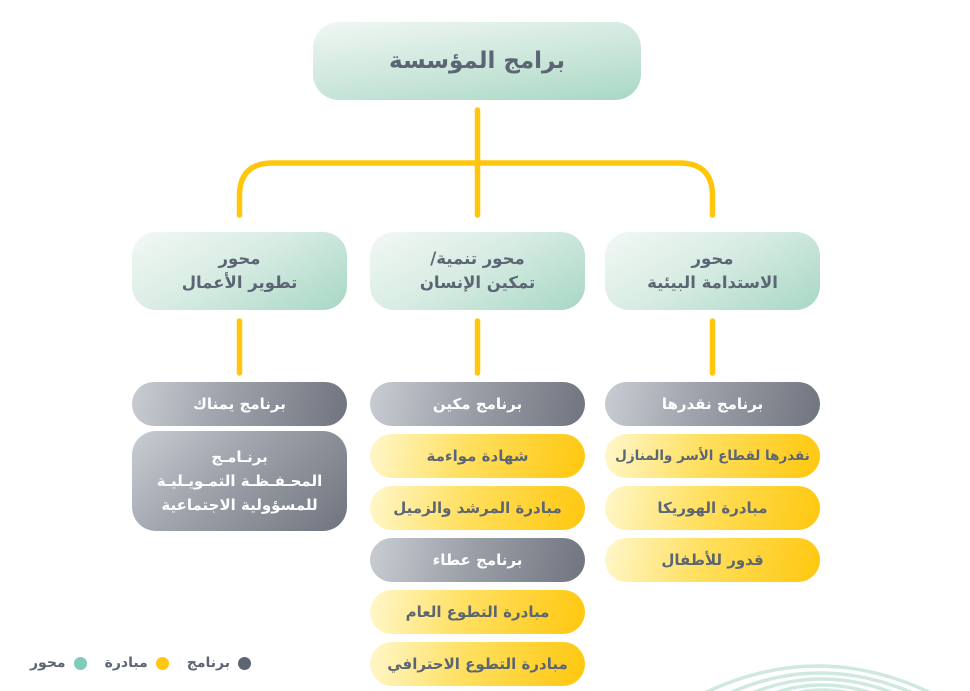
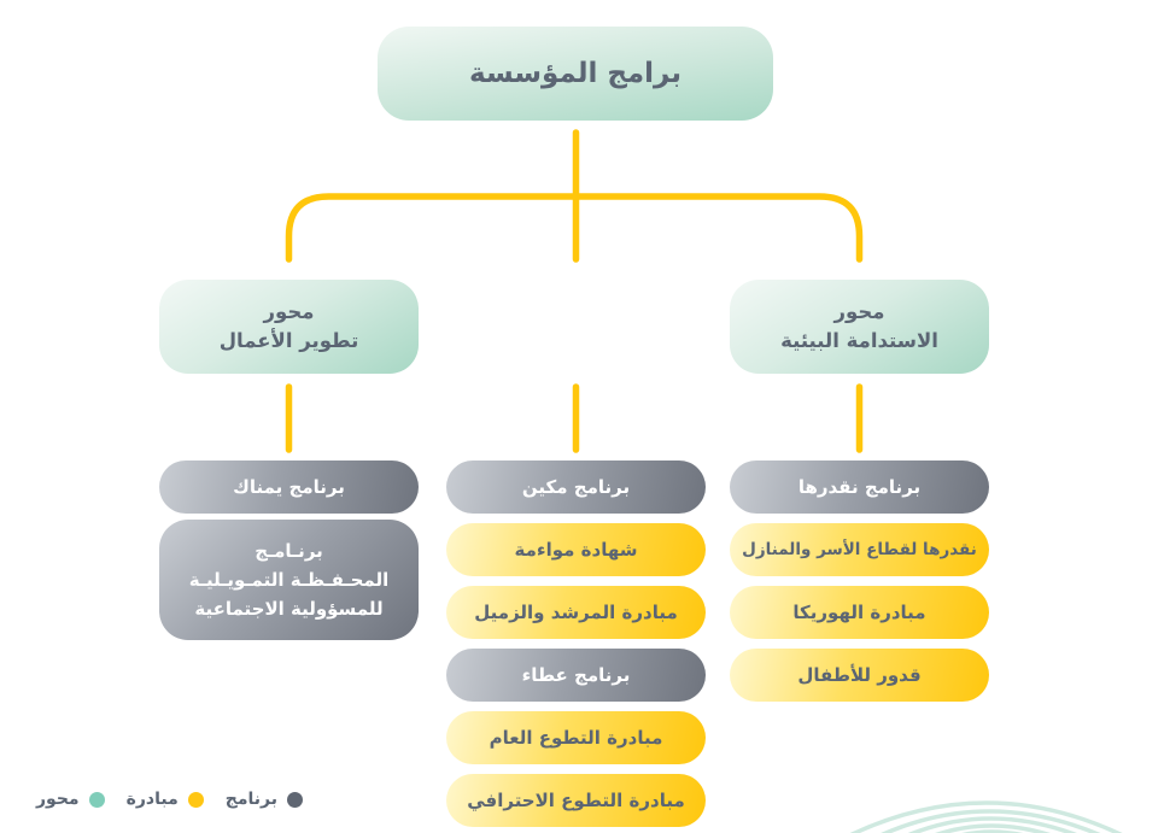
  برامج المؤسسة
  محور
  تطوير الأعمال
- محور تنمية/
- تمكين الإنسان
  محور
  الاستدامة البيئية
  برنامج يمناك
  برنـامـج
  المحـفـظـة التمـويـليـة
  للمسؤولية الاجتماعية
  برنامج مكين
  شهادة مواءمة
  مبادرة المرشد والزميل
  برنامج عطاء
  مبادرة التطوع العام
  مبادرة التطوع الاحترافي
  برنامج نقدرها
  نقدرها لقطاع الأسر والمنازل
  مبادرة الهوريكا
  قدور للأطفال
  برنامج
  مبادرة
  محور
